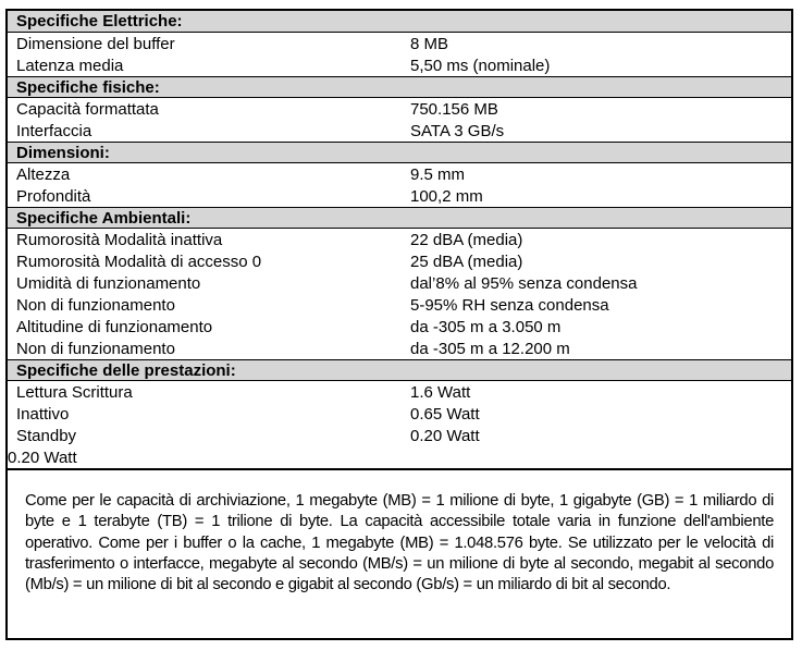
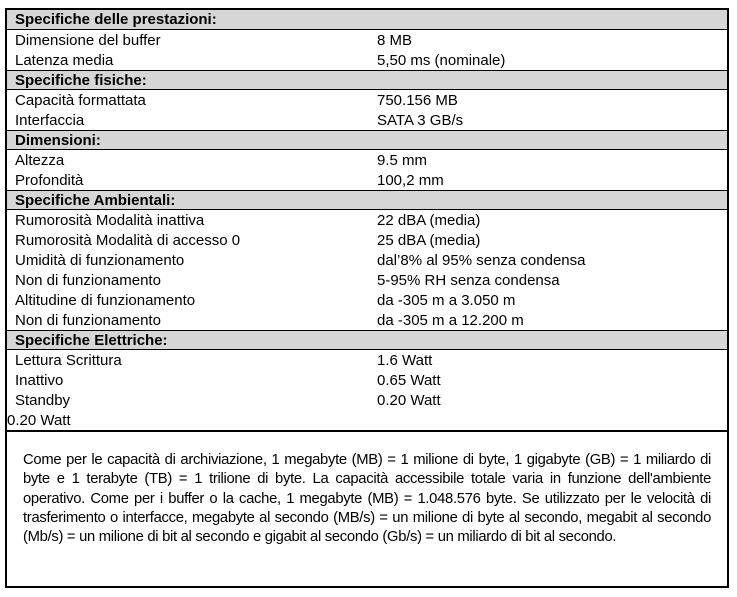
- Specifiche Elettriche:
+ Specifiche delle prestazioni:
  Dimensione del buffer
  8 MB
  Latenza media
  5,50 ms (nominale)
  Specifiche fisiche:
  Capacità formattata
  750.156 MB
  Interfaccia
  SATA 3 GB/s
  Dimensioni:
  Altezza
  9.5 mm
  Profondità
  100,2 mm
  Specifiche Ambientali:
  Rumorosità Modalità inattiva
  22 dBA (media)
  Rumorosità Modalità di accesso 0
  25 dBA (media)
  Umidità di funzionamento
  dal’8% al 95% senza condensa
  Non di funzionamento
  5-95% RH senza condensa
  Altitudine di funzionamento
  da -305 m a 3.050 m
  Non di funzionamento
  da -305 m a 12.200 m
- Specifiche delle prestazioni:
+ Specifiche Elettriche:
  Lettura Scrittura
  1.6 Watt
  Inattivo
  0.65 Watt
  Standby
  0.20 Watt
  0.20 Watt
  Come per le capacità di archiviazione, 1 megabyte (MB) = 1 milione di byte, 1 gigabyte (GB) = 1 miliardo di byte e 1 terabyte (TB) = 1 trilione di byte. La capacità accessibile totale varia in funzione dell'ambiente operativo. Come per i buffer o la cache, 1 megabyte (MB) = 1.048.576 byte. Se utilizzato per le velocità di trasferimento o interfacce, megabyte al secondo (MB/s) = un milione di byte al secondo, megabit al secondo (Mb/s) = un milione di bit al secondo e gigabit al secondo (Gb/s) = un miliardo di bit al secondo.
